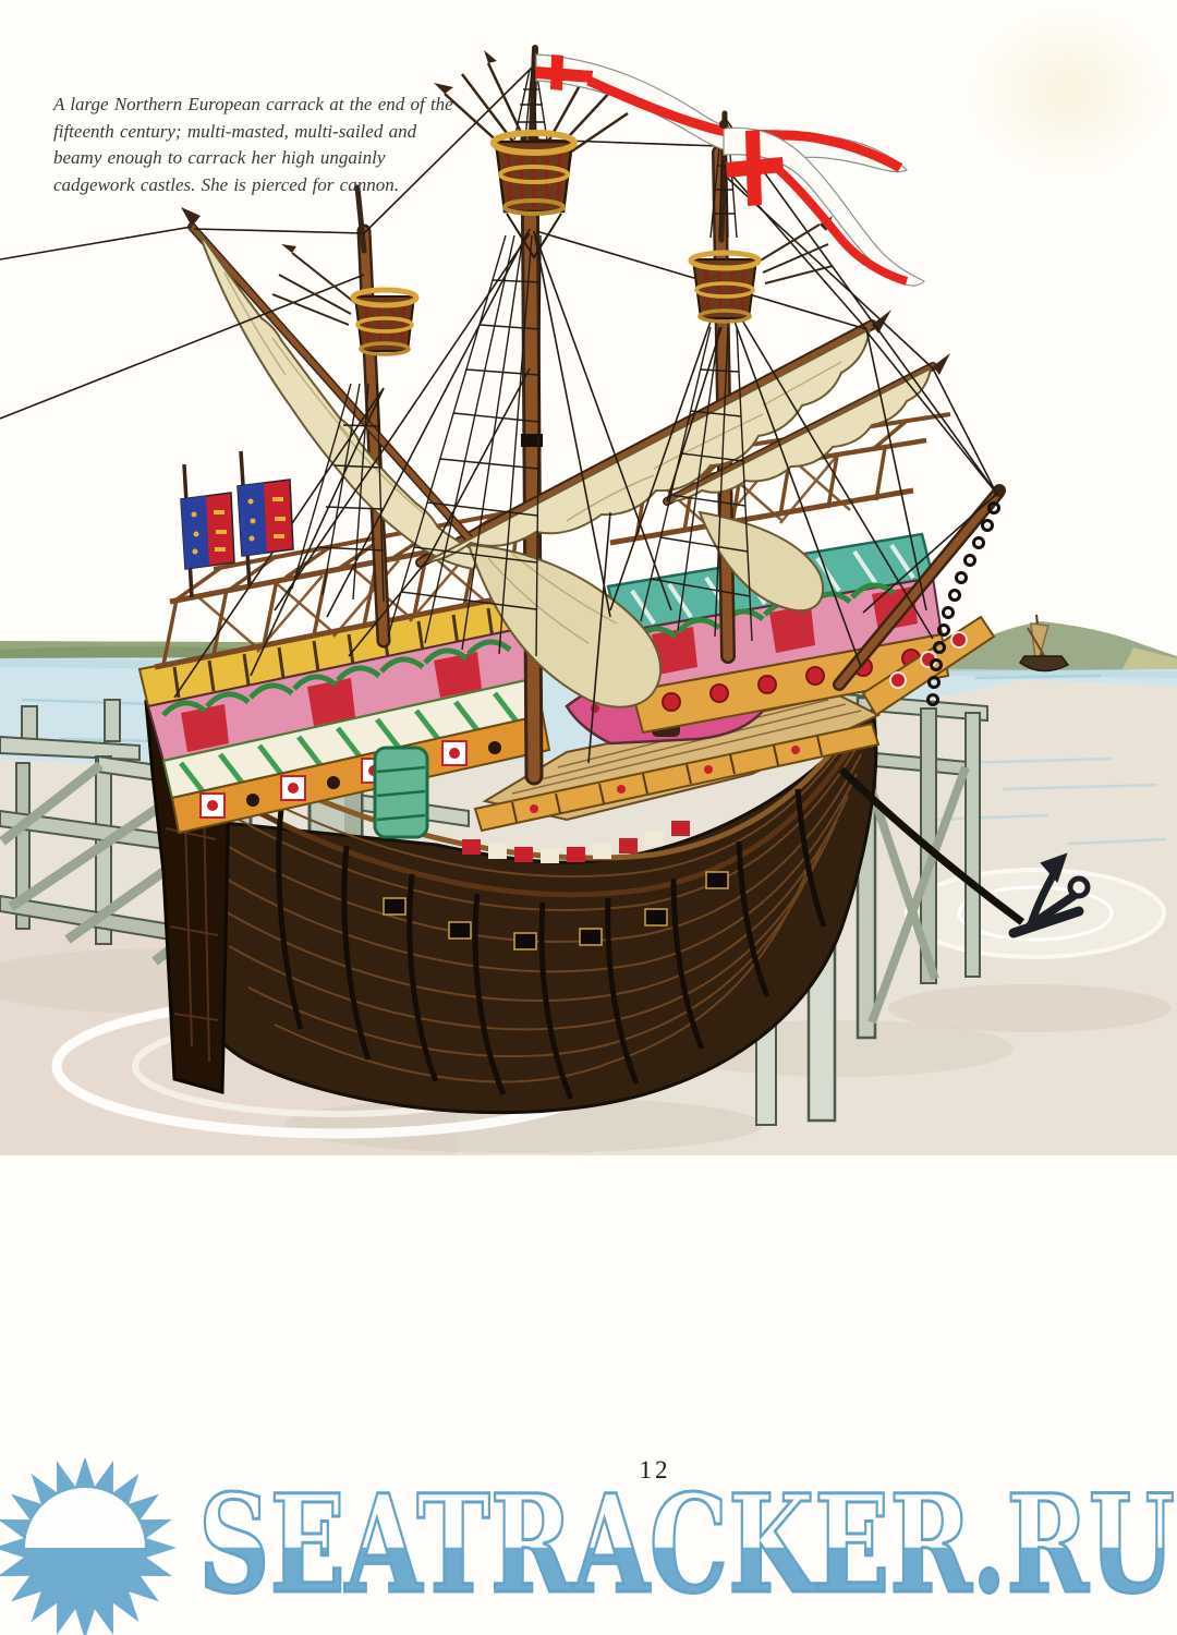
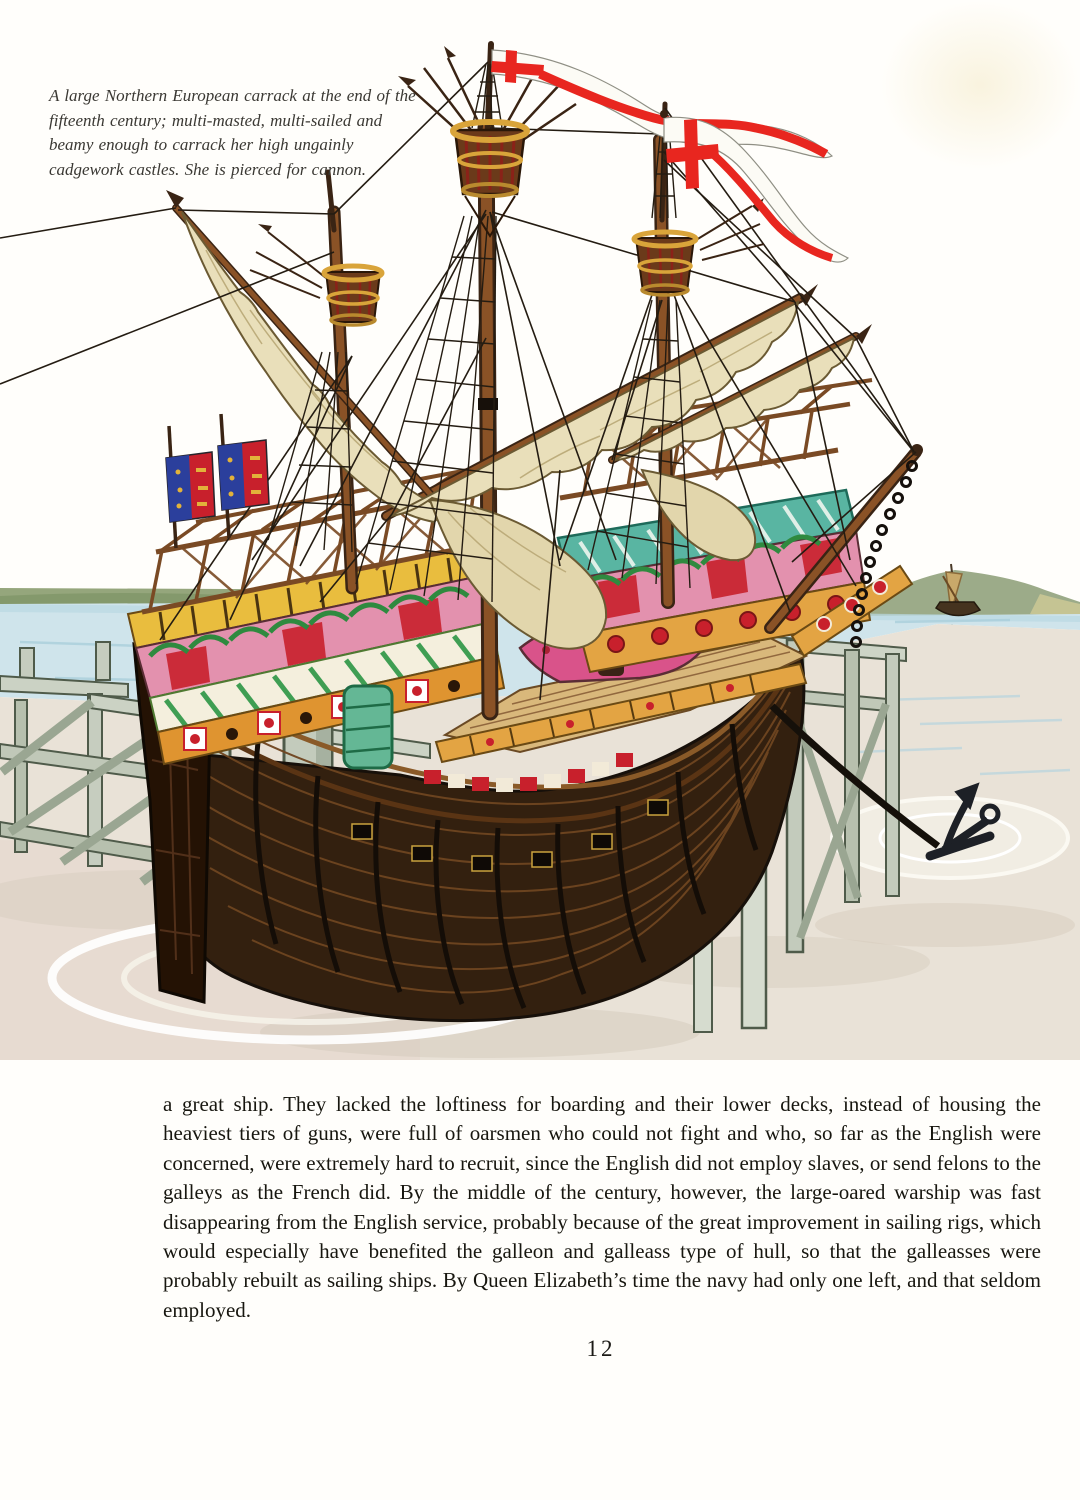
  A large Northern European carrack at the end of the fifteenth century; multi-masted, multi-sailed and beamy enough to carrack her high ungainly cadgework castles. She is pierced for cannon.
+ a great ship. They lacked the loftiness for boarding and their lower decks, instead of housing the heaviest tiers of guns, were full of oarsmen who could not fight and who, so far as the English were concerned, were extremely hard to recruit, since the English did not employ slaves, or send felons to the galleys as the French did. By the middle of the century, however, the large-oared warship was fast disappearing from the English service, probably because of the great improvement in sailing rigs, which would especially have benefited the galleon and galleass type of hull, so that the galleasses were probably rebuilt as sailing ships. By Queen Elizabeth’s time the navy had only one left, and that seldom employed.
  12
- SEATRACKER.RU
